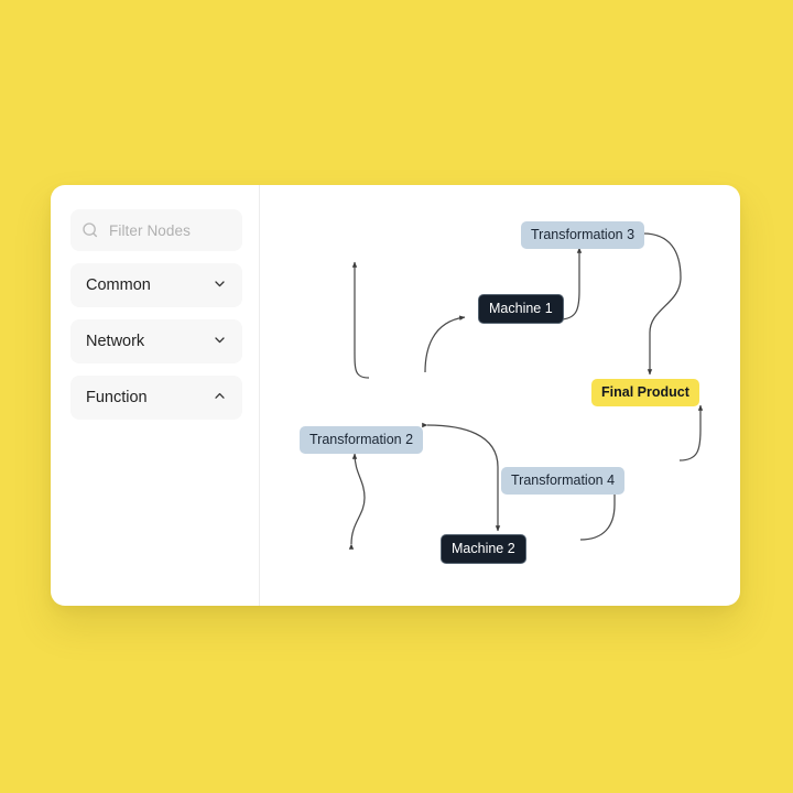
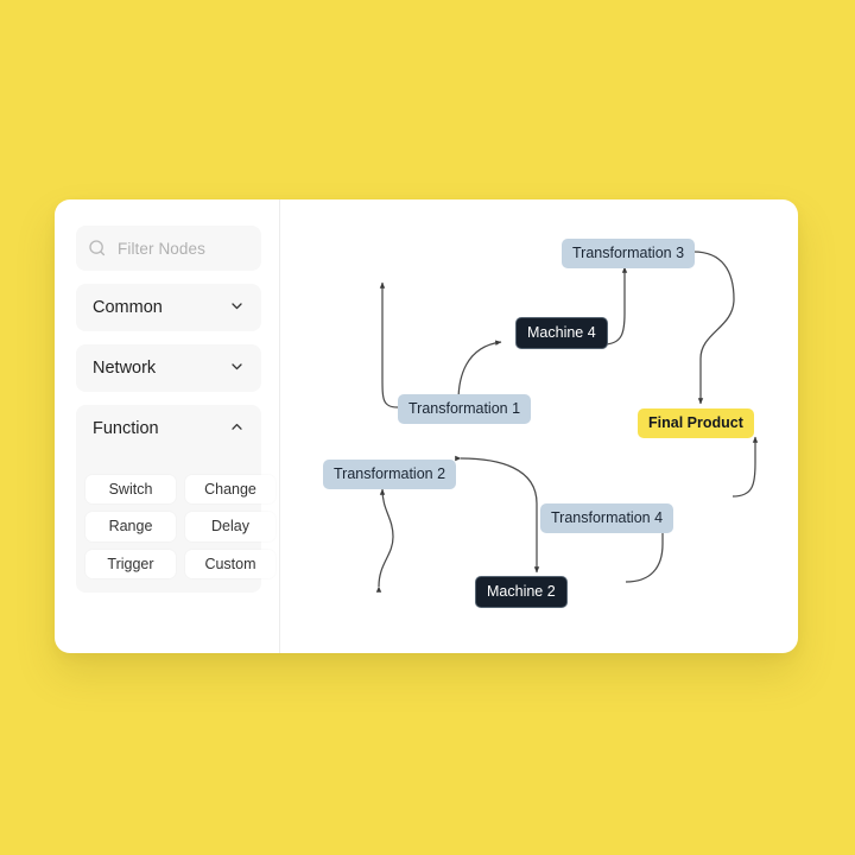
  Filter Nodes
  Common
  Network
  Function
+ Switch
+ Change
+ Range
+ Delay
+ Trigger
+ Custom
+ Transformation 1
- Machine 1
+ Machine 4
  Transformation 3
  Final Product
  Transformation 2
  Machine 2
  Transformation 4
